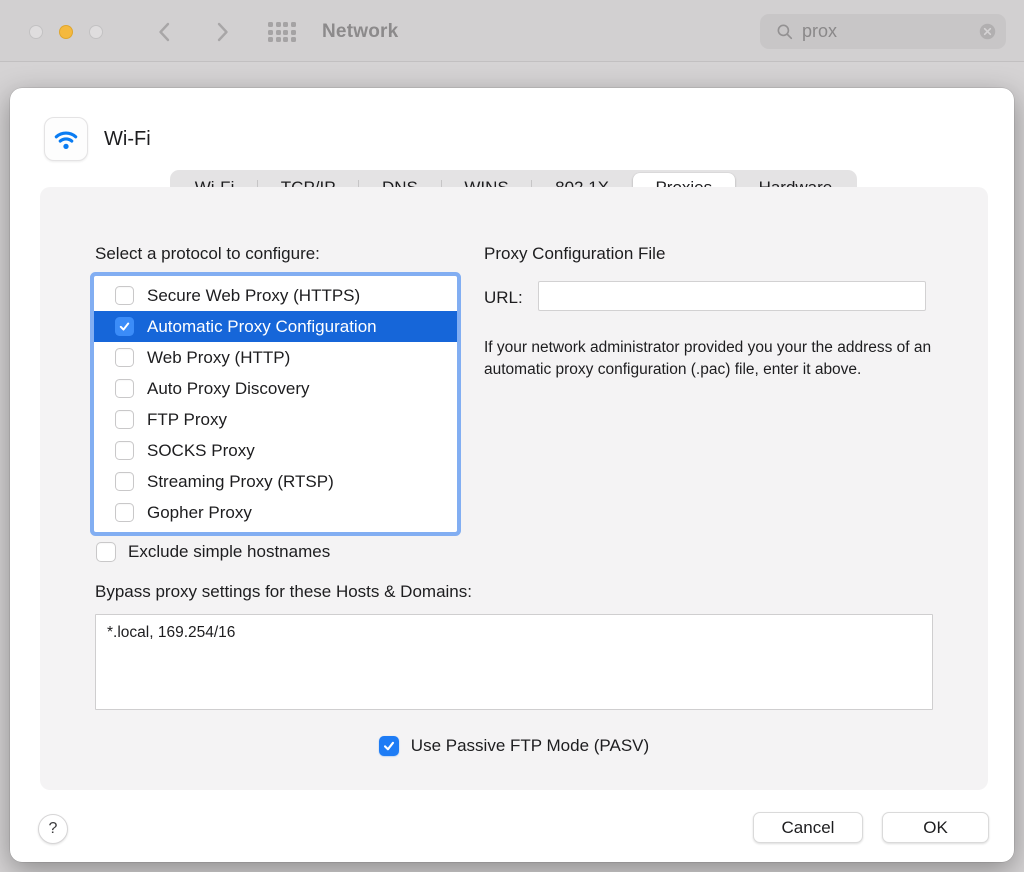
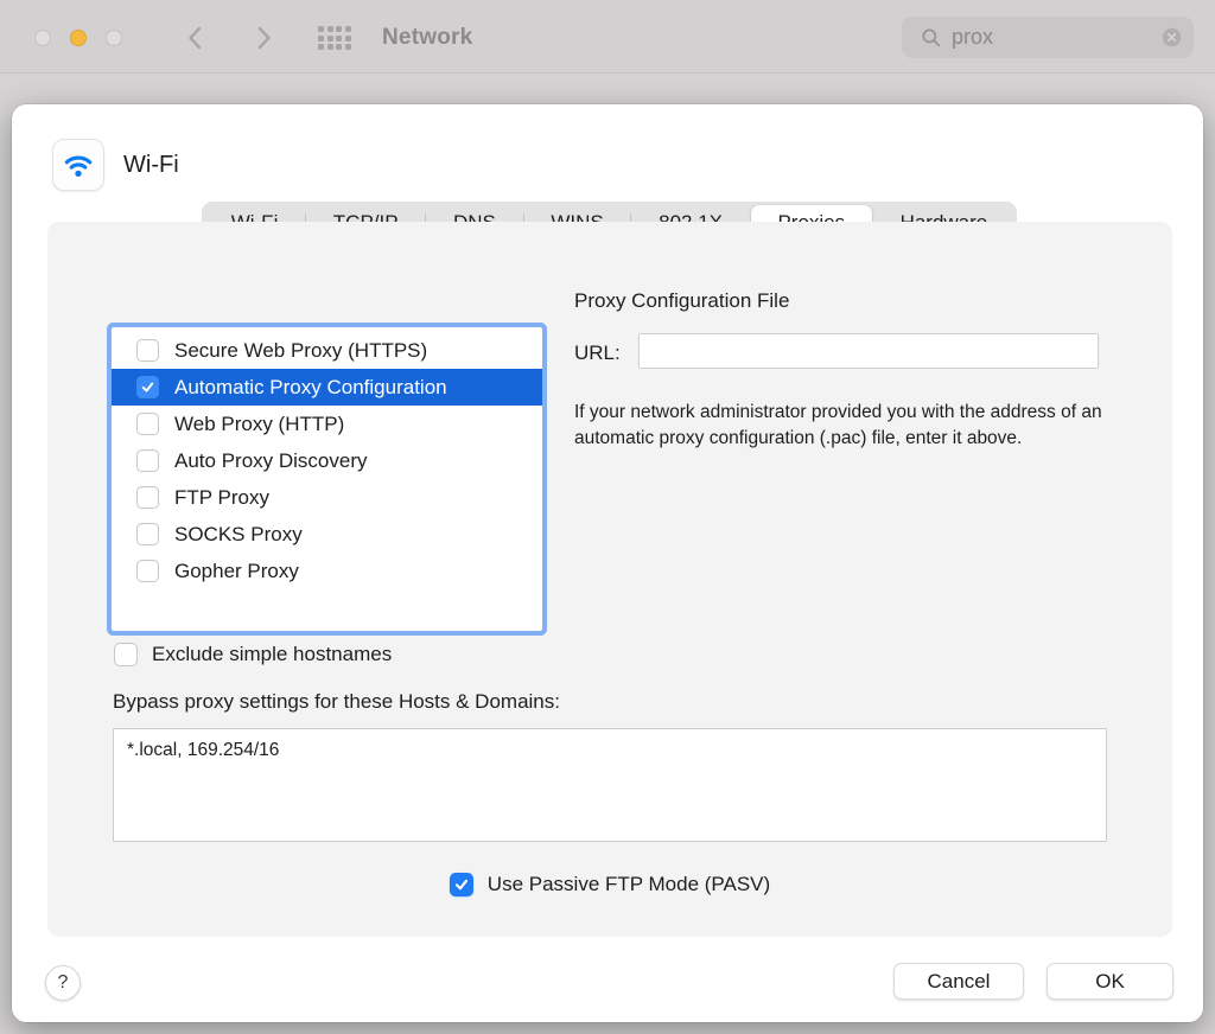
  Network
  prox
  Wi-Fi
- Select a protocol to configure:
  Secure Web Proxy (HTTPS)
  Automatic Proxy Configuration
  Web Proxy (HTTP)
  Auto Proxy Discovery
  FTP Proxy
  SOCKS Proxy
- Streaming Proxy (RTSP)
  Gopher Proxy
  Proxy Configuration File
  URL:
- If your network administrator provided you your the address of an automatic proxy configuration (.pac) file, enter it above.
+ If your network administrator provided you with the address of an automatic proxy configuration (.pac) file, enter it above.
  Exclude simple hostnames
  Bypass proxy settings for these Hosts & Domains:
  *.local, 169.254/16
  Use Passive FTP Mode (PASV)
  ?
  Cancel
  OK
